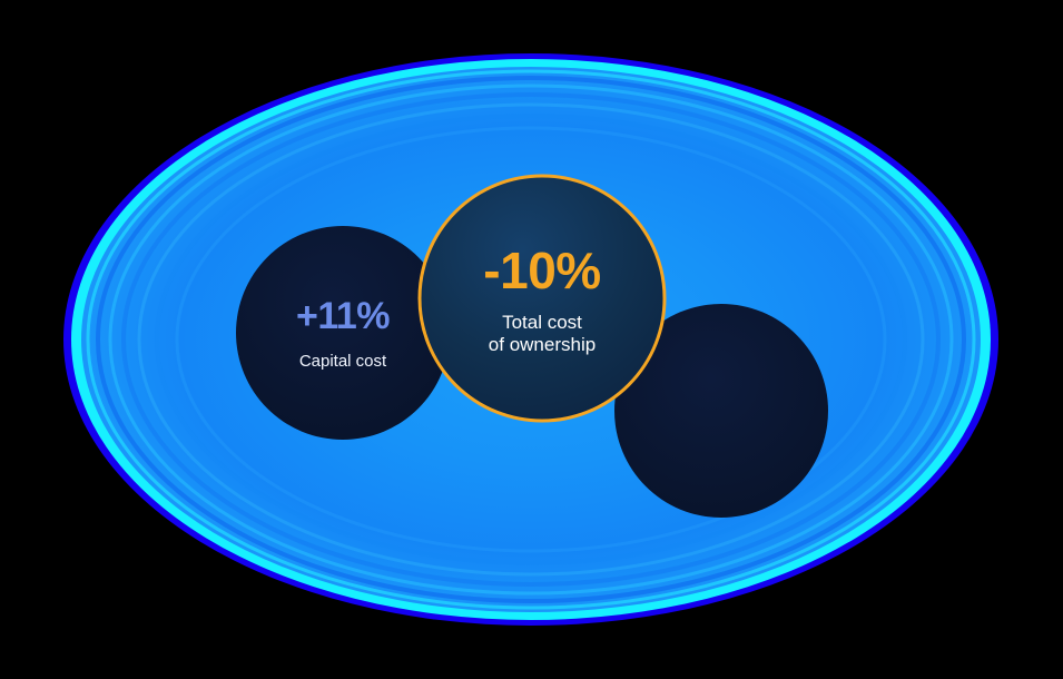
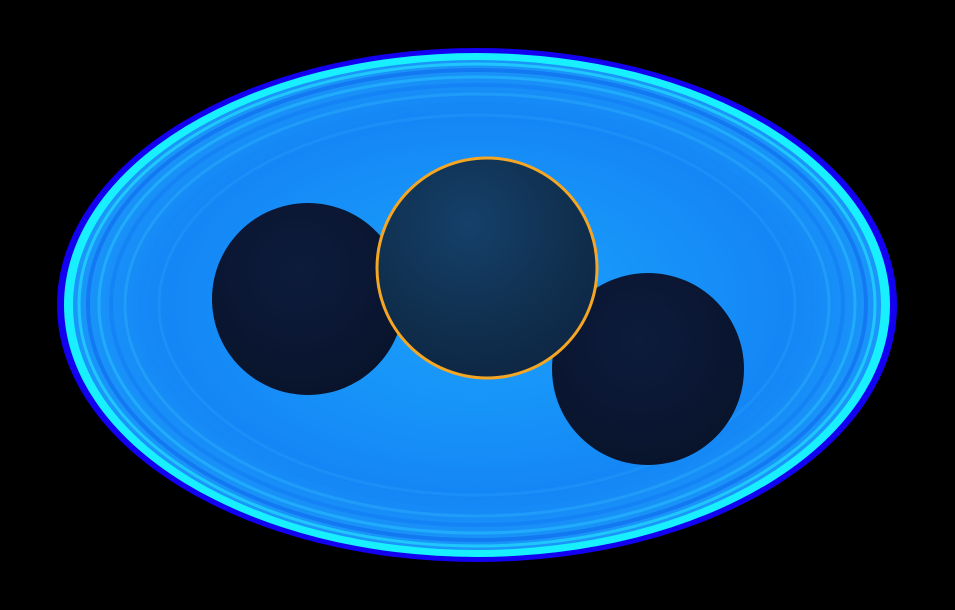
- +11%
- Capital cost
- -10%
- Total cost
- of ownership
